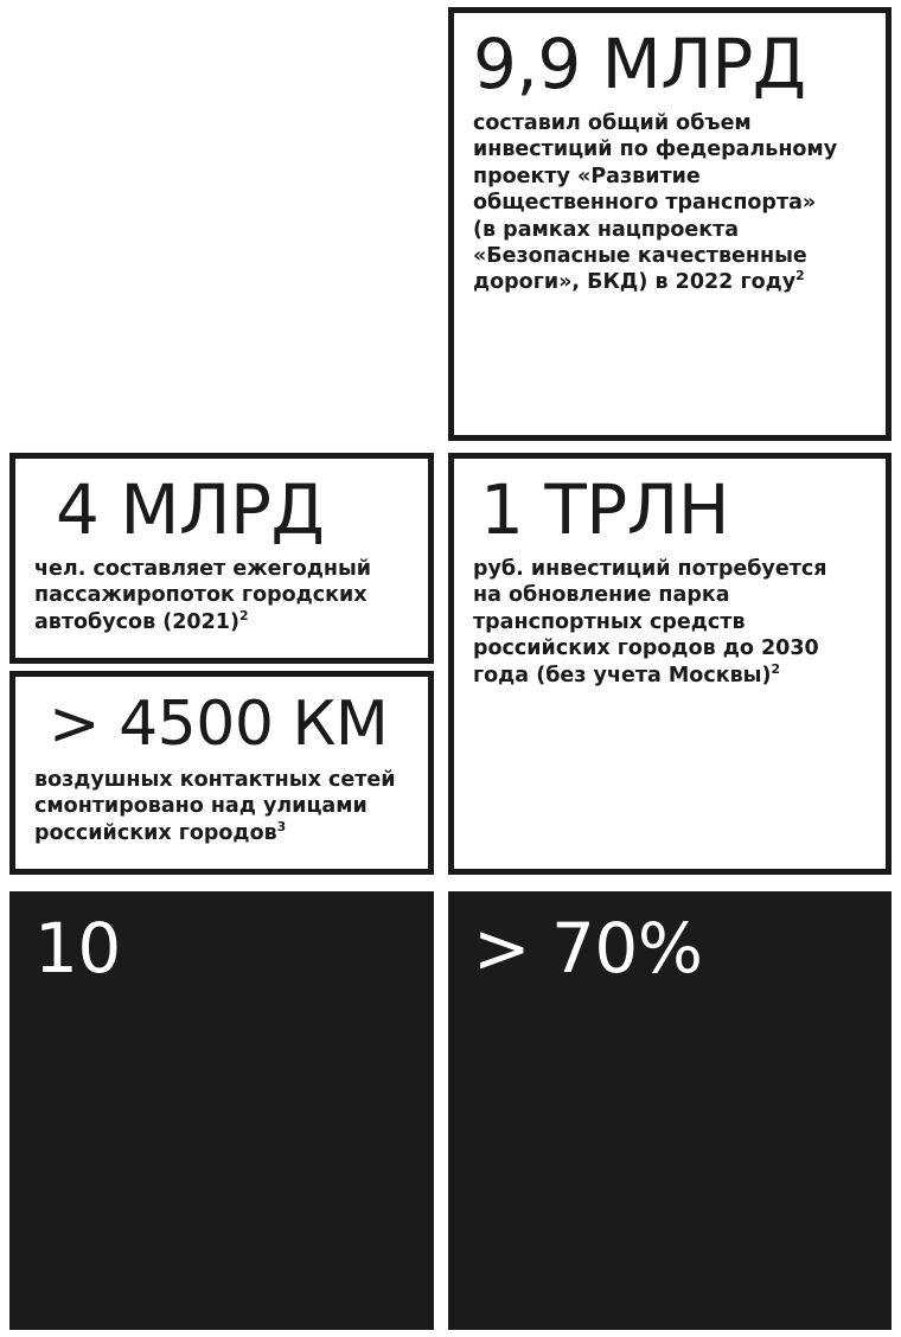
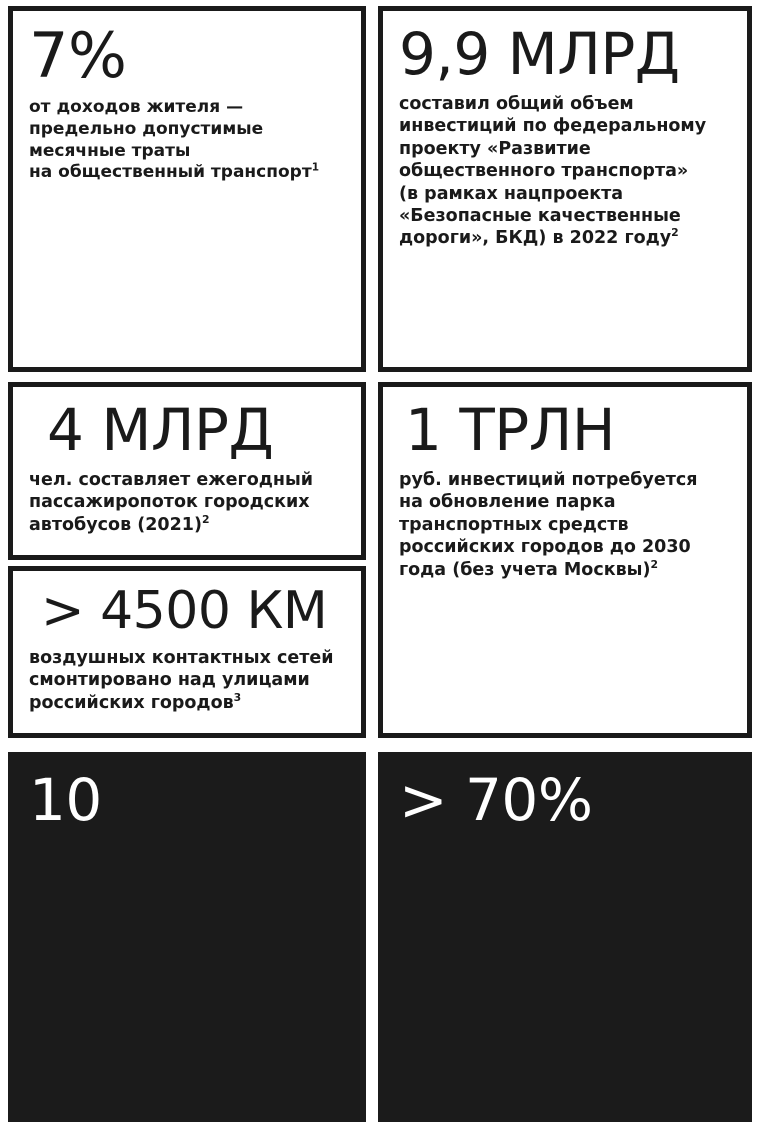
+ 7%
+ от доходов жителя —
+ предельно допустимые
+ месячные траты
+ на общественный транспорт1
  9,9 МЛРД
  составил общий объем
  инвестиций по федеральному
  проекту «Развитие
  общественного транспорта»
  (в рамках нацпроекта
  «Безопасные качественные
  дороги», БКД) в 2022 году2
  4 МЛРД
  чел. составляет ежегодный
  пассажиропоток городских
  автобусов (2021)2
  1 ТРЛН
  руб. инвестиций потребуется
  на обновление парка
  транспортных средств
  российских городов до 2030
  года (без учета Москвы)2
  > 4500 КМ
  воздушных контактных сетей
  смонтировано над улицами
  российских городов3
  10
  > 70%
